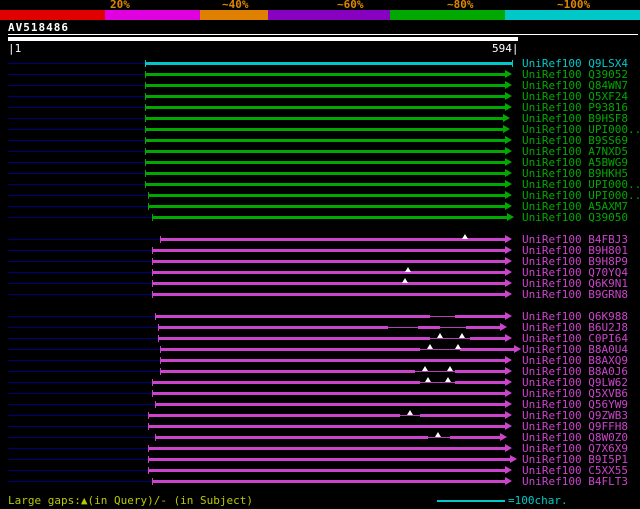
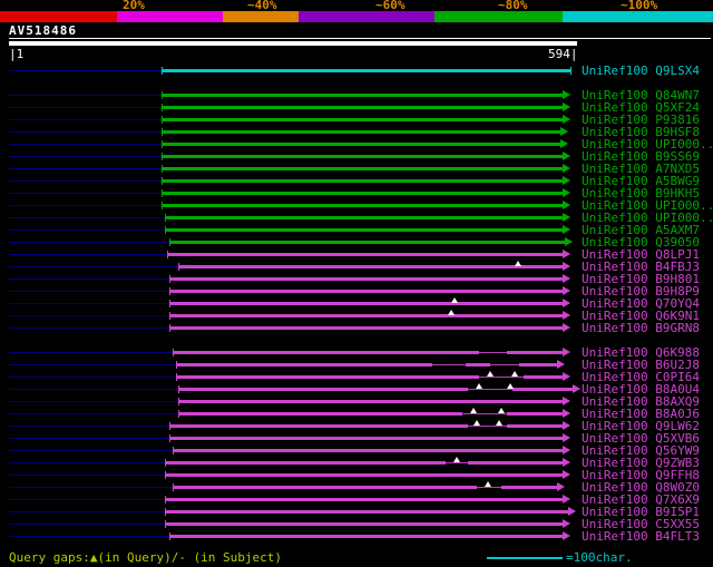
  20%
  ~40%
  ~60%
  ~80%
  ~100%
  AV518486
  |1
  594|
  UniRef100_Q9LSX4
- UniRef100_Q39052
  UniRef100_Q84WN7
  UniRef100_Q5XF24
  UniRef100_P93816
  UniRef100_B9HSF8
  UniRef100_UPI000..
  UniRef100_B9SS69
  UniRef100_A7NXD5
  UniRef100_A5BWG9
  UniRef100_B9HKH5
  UniRef100_UPI000..
  UniRef100_UPI000..
  UniRef100_A5AXM7
  UniRef100_Q39050
+ UniRef100_Q8LPJ1
  UniRef100_B4FBJ3
  UniRef100_B9H801
  UniRef100_B9H8P9
  UniRef100_Q70YQ4
  UniRef100_Q6K9N1
  UniRef100_B9GRN8
  UniRef100_Q6K988
  UniRef100_B6U2J8
  UniRef100_C0PI64
  UniRef100_B8A0U4
  UniRef100_B8AXQ9
  UniRef100_B8A0J6
  UniRef100_Q9LW62
  UniRef100_Q5XVB6
  UniRef100_Q56YW9
  UniRef100_Q9ZWB3
  UniRef100_Q9FFH8
  UniRef100_Q8W0Z0
  UniRef100_Q7X6X9
  UniRef100_B9I5P1
  UniRef100_C5XX55
  UniRef100_B4FLT3
- Large gaps:▲(in Query)/- (in Subject)
+ Query gaps:▲(in Query)/- (in Subject)
  =100char.
